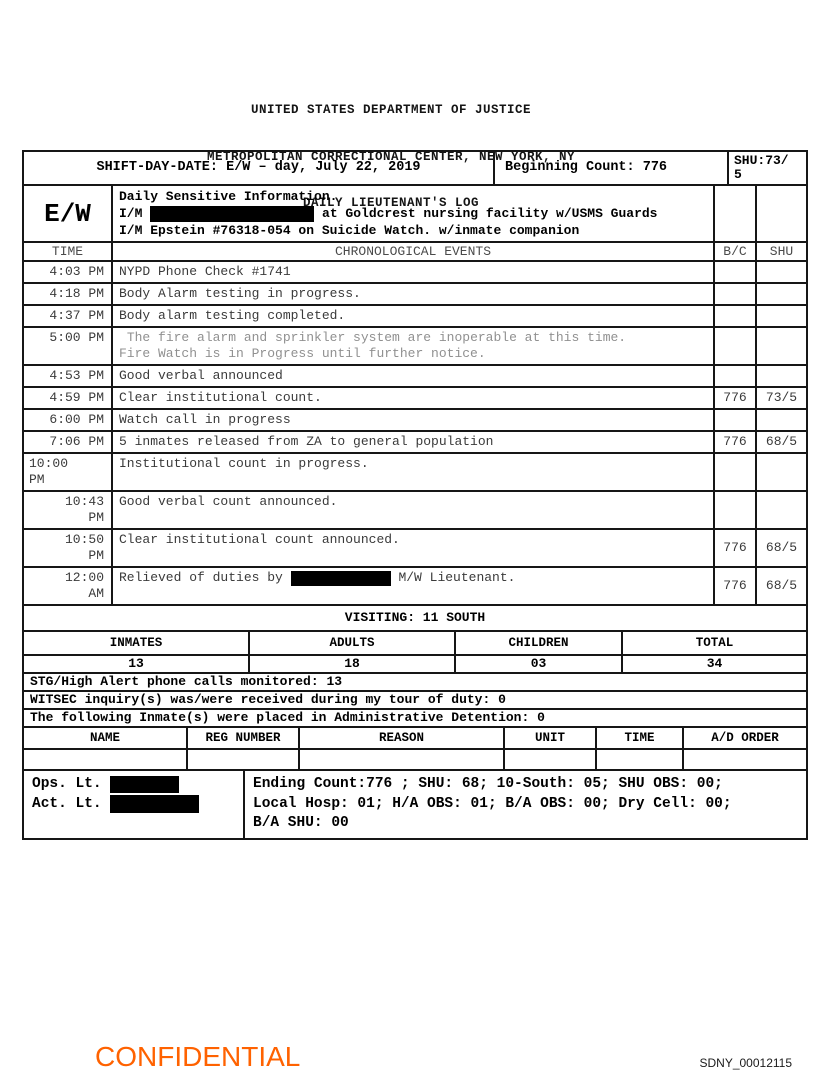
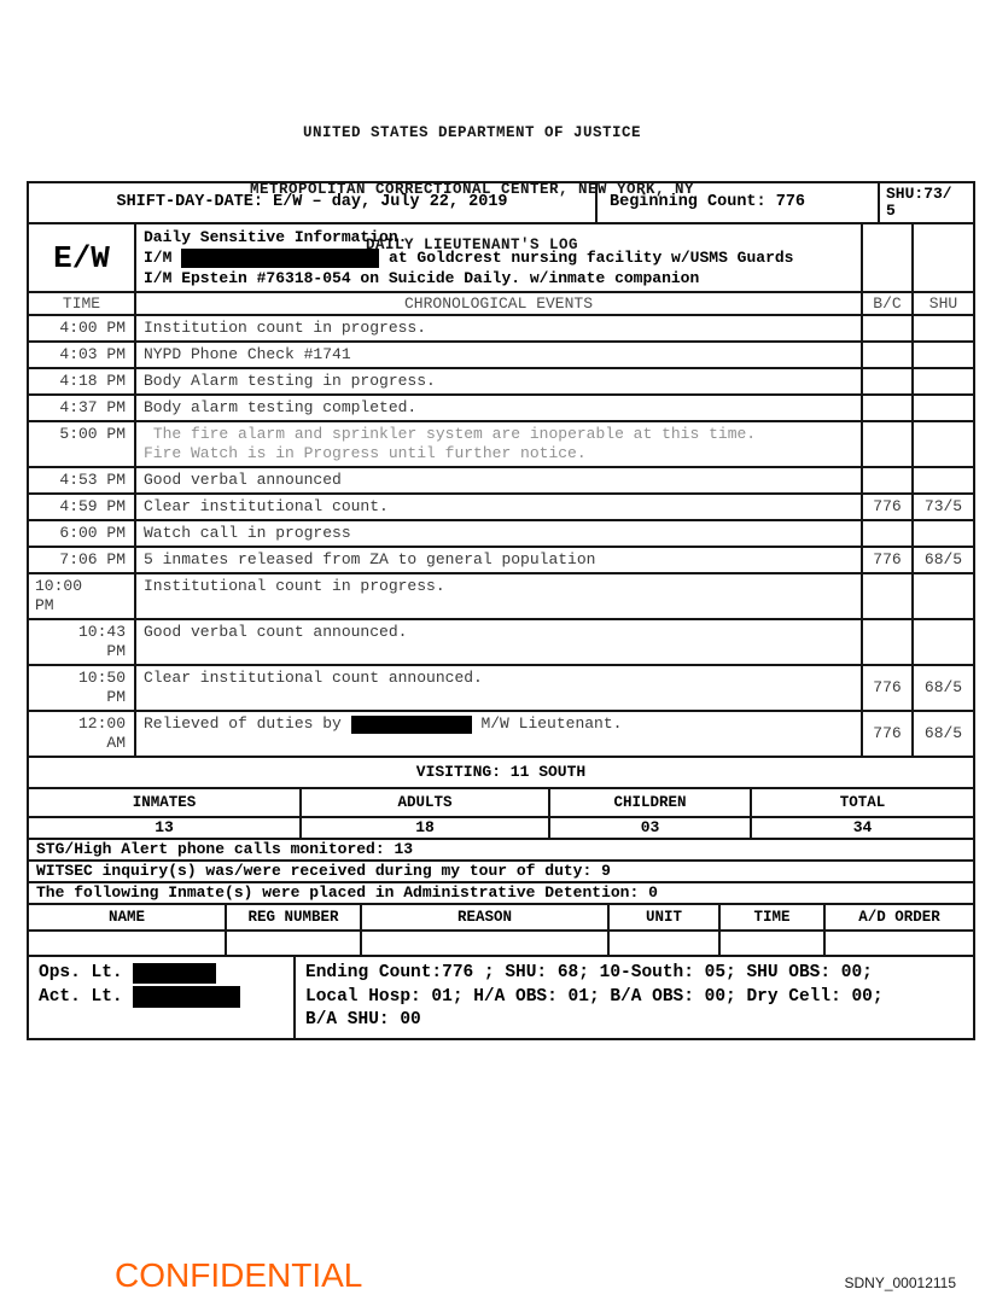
  UNITED STATES DEPARTMENT OF JUSTICE
  METROPOLITAN CORRECTIONAL CENTER, NEW YORK, NY
  DAILY LIEUTENANT'S LOG
  SHIFT-DAY-DATE: E/W – day, July 22, 2019	Beginning Count: 776	SHU:73/5
- E/W	Daily Sensitive Information.I/M at Goldcrest nursing facility w/USMS GuardsI/M Epstein #76318-054 on Suicide Watch. w/inmate companion
+ E/W	Daily Sensitive Information.I/M at Goldcrest nursing facility w/USMS GuardsI/M Epstein #76318-054 on Suicide Daily. w/inmate companion
  TIME	CHRONOLOGICAL EVENTS	B/C	SHU
+ 4:00 PM	Institution count in progress.
  4:03 PM	NYPD Phone Check #1741
  4:18 PM	Body Alarm testing in progress.
  4:37 PM	Body alarm testing completed.
  5:00 PM	The fire alarm and sprinkler system are inoperable at this time. Fire Watch is in Progress until further notice.
  4:53 PM	Good verbal announced
  4:59 PM	Clear institutional count.	776	73/5
  6:00 PM	Watch call in progress
  7:06 PM	5 inmates released from ZA to general population	776	68/5
  10:00 PM	Institutional count in progress.
  10:43 PM	Good verbal count announced.
  10:50 PM	Clear institutional count announced.	776	68/5
  12:00 AM	Relieved of duties by M/W Lieutenant.	776	68/5
  VISITING: 11 SOUTH
  INMATES	ADULTS	CHILDREN	TOTAL
  13	18	03	34
  STG/High Alert phone calls monitored: 13
- WITSEC inquiry(s) was/were received during my tour of duty: 0
+ WITSEC inquiry(s) was/were received during my tour of duty: 9
  The following Inmate(s) were placed in Administrative Detention: 0
  NAME	REG NUMBER	REASON	UNIT	TIME	A/D ORDER
  Ops. Lt. Act. Lt.	Ending Count:776 ; SHU: 68; 10-South: 05; SHU OBS: 00; Local Hosp: 01; H/A OBS: 01; B/A OBS: 00; Dry Cell: 00; B/A SHU: 00
  CONFIDENTIAL
  SDNY_00012115
